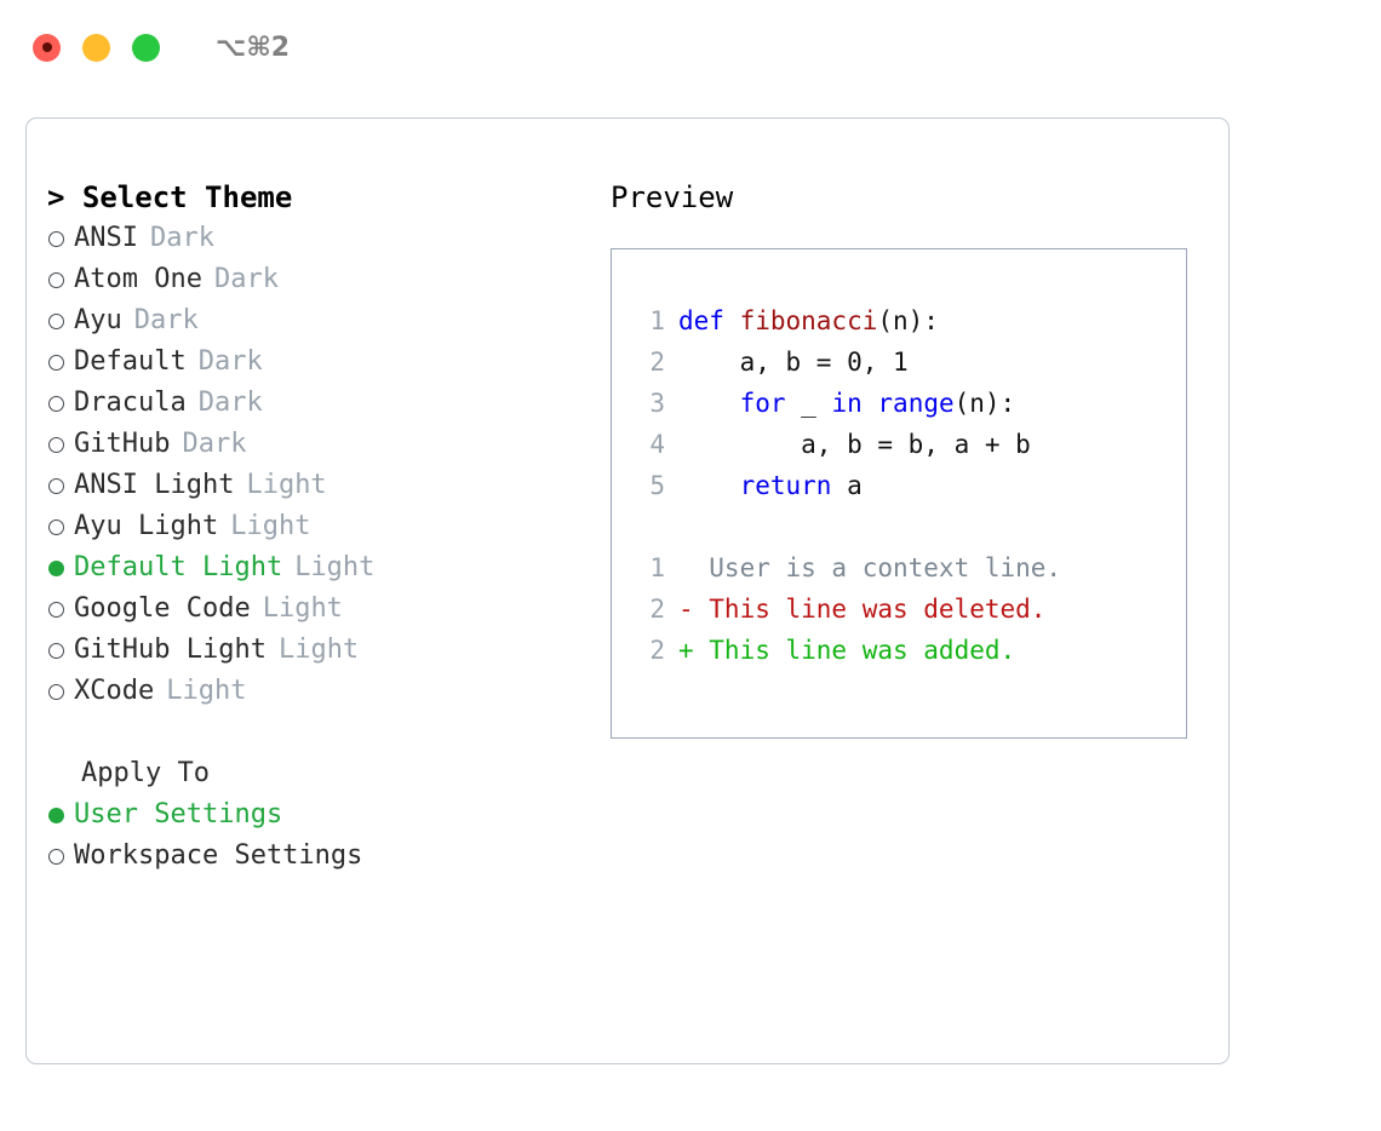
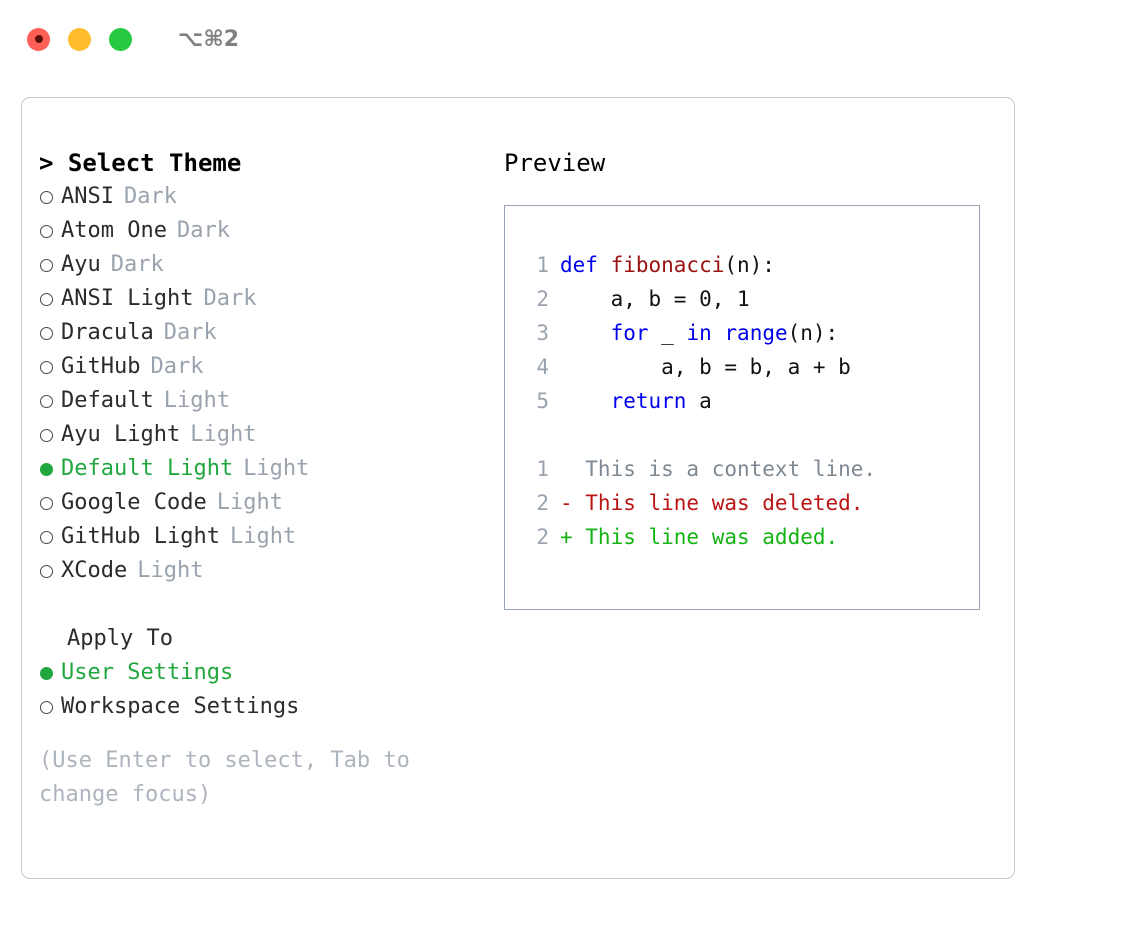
  ⌥⌘2
  > Select Theme
  ANSI
  Dark
  Atom One
  Dark
  Ayu
  Dark
- Default
+ ANSI Light
  Dark
  Dracula
  Dark
  GitHub
  Dark
- ANSI Light
+ Default
  Light
  Ayu Light
  Light
  Default Light
  Light
  Google Code
  Light
  GitHub Light
  Light
  XCode
  Light
  Apply To
  User Settings
  Workspace Settings
+ (Use Enter to select, Tab to change focus)
  Preview
  1
  def fibonacci(n):
  2
  a, b = 0, 1
  3
  for _ in range(n):
  4
  a, b = b, a + b
  5
  return a
  1
- User is a context line.
+ This is a context line.
  2
  - This line was deleted.
  2
  + This line was added.
